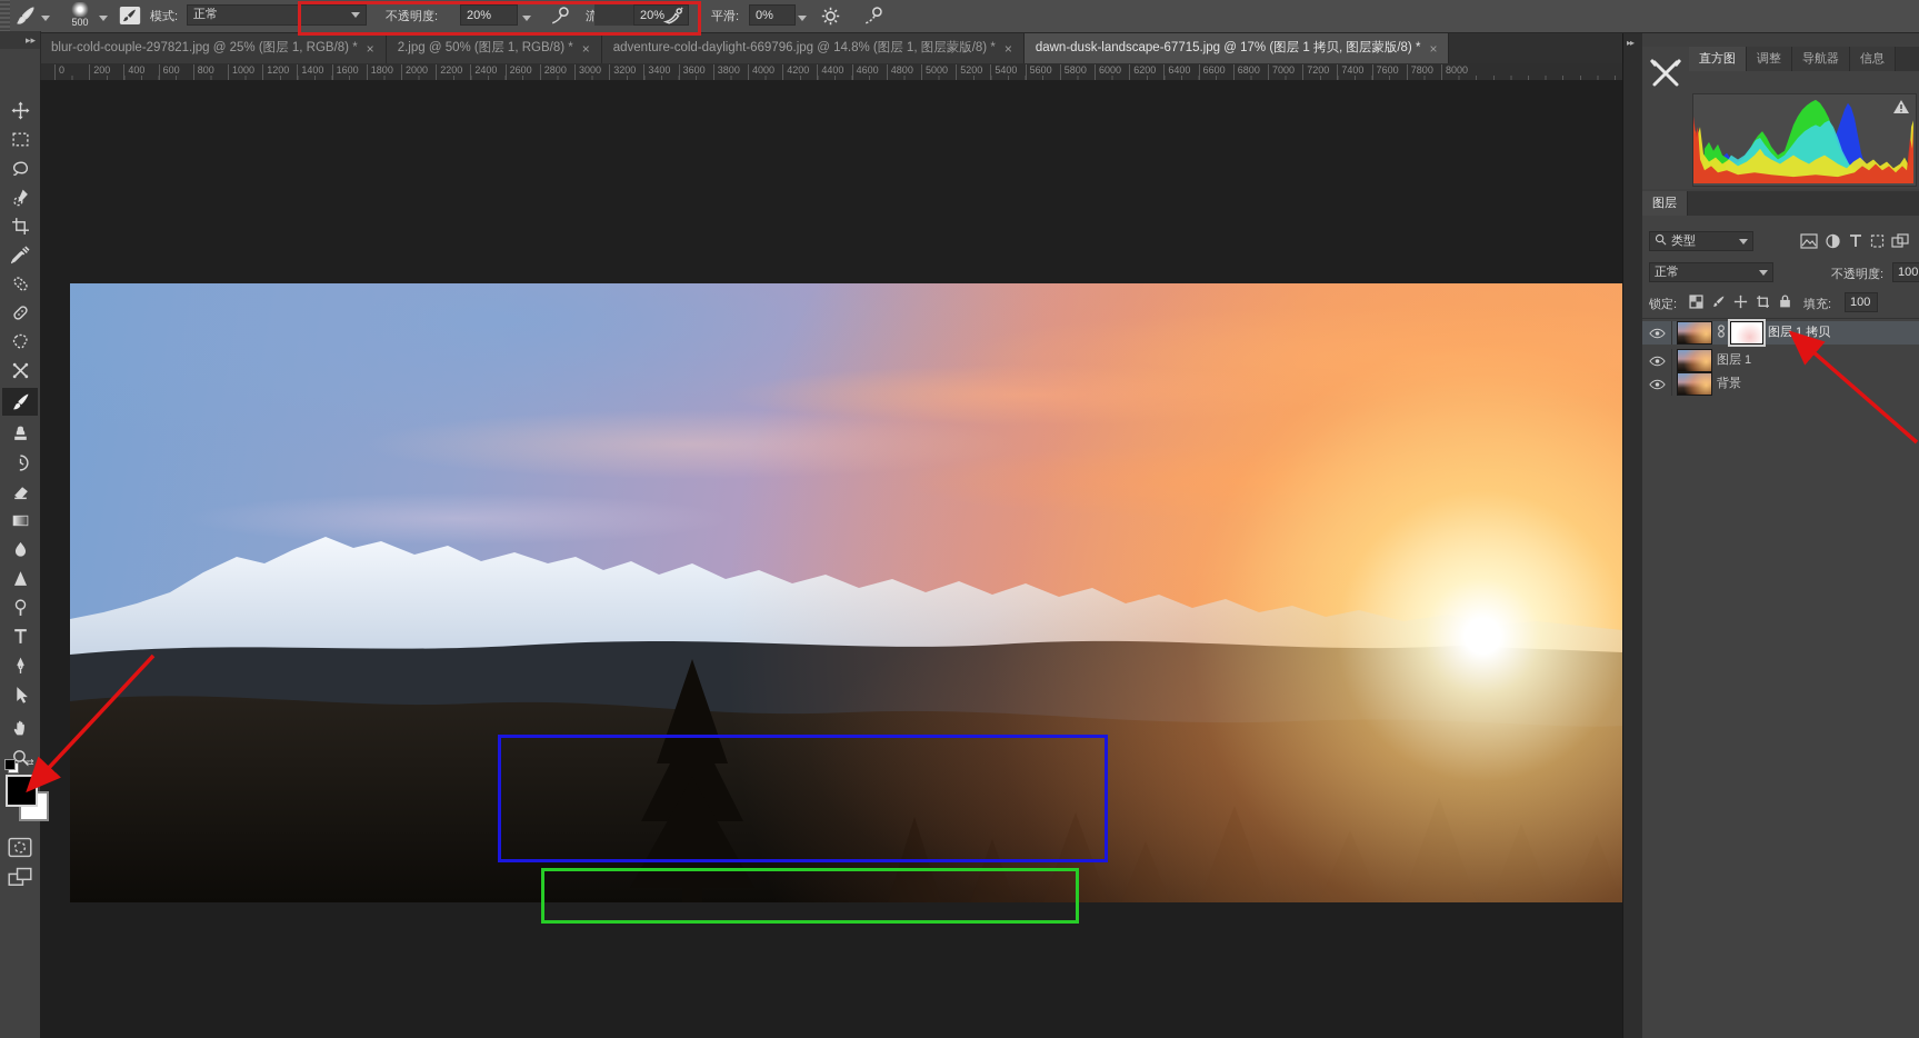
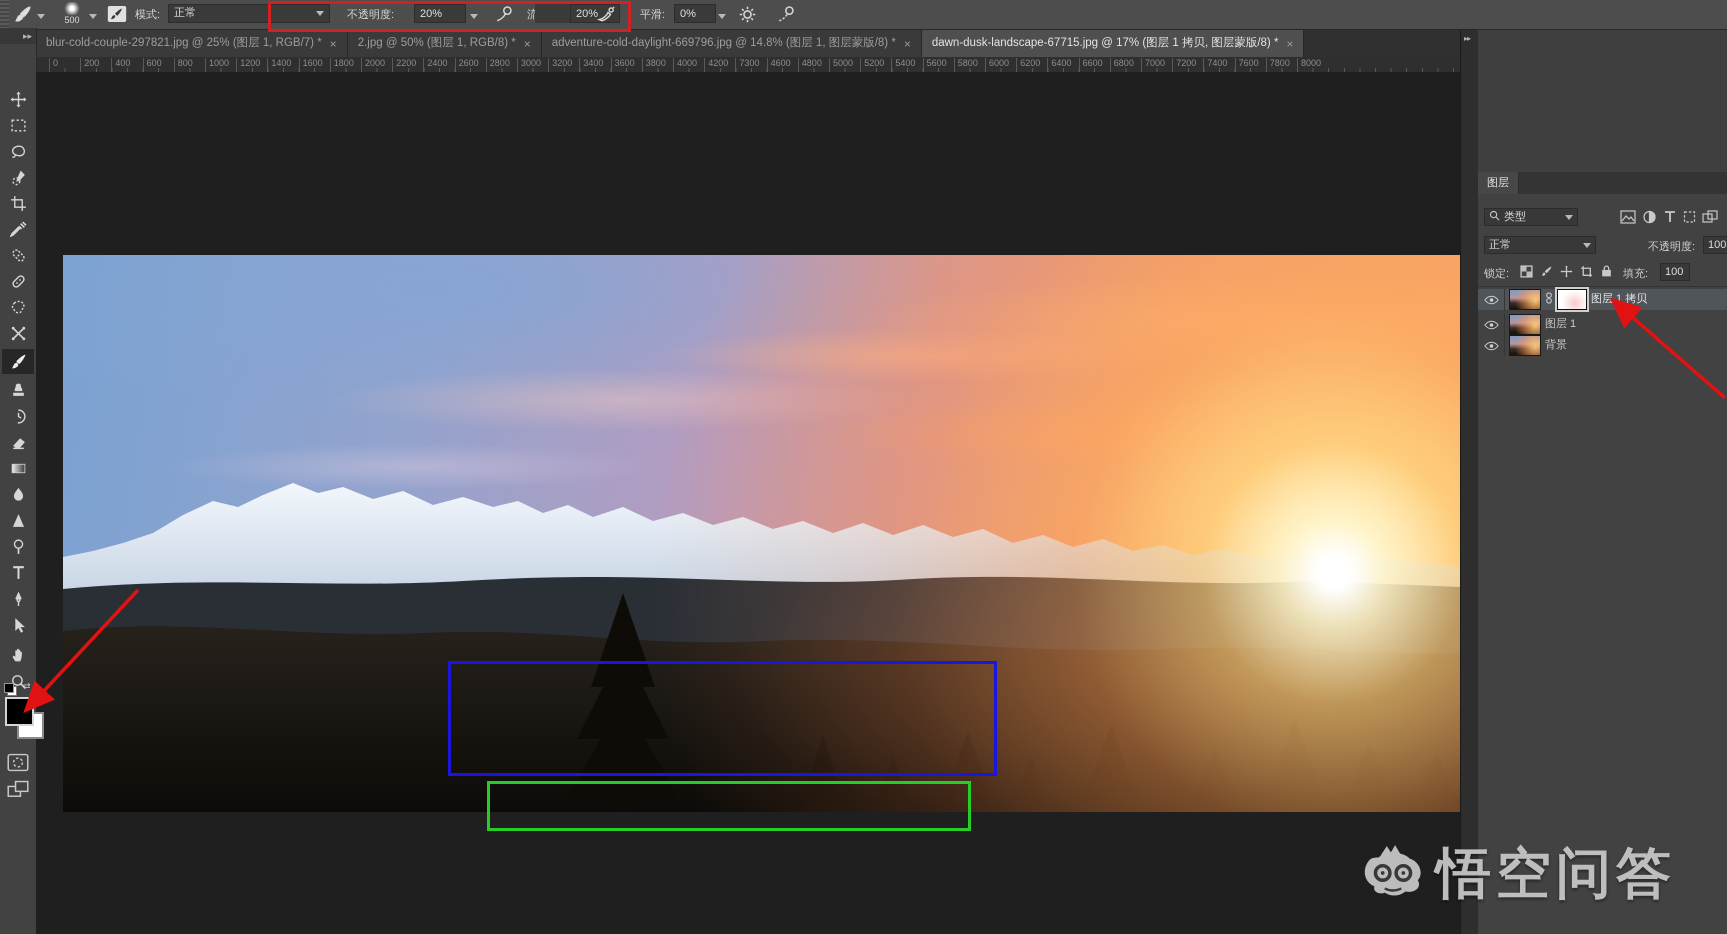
  500
  模式:
  正常
  不透明度:
  20%
  20%
  平滑:
  0%
- blur-cold-couple-297821.jpg @ 25% (图层 1, RGB/8) *
+ blur-cold-couple-297821.jpg @ 25% (图层 1, RGB/7) *
  ×
  2.jpg @ 50% (图层 1, RGB/8) *
  ×
  adventure-cold-daylight-669796.jpg @ 14.8% (图层 1, 图层蒙版/8) *
  ×
  dawn-dusk-landscape-67715.jpg @ 17% (图层 1 拷贝, 图层蒙版/8) *
  ×
  0
  200
  400
  600
  800
  1000
  1200
  1400
  1600
  1800
  2000
  2200
  2400
  2600
  2800
  3000
  3200
  3400
  3600
  3800
  4000
  4200
- 4400
+ 7300
  4600
  4800
  5000
  5200
  5400
  5600
  5800
  6000
  6200
  6400
  6600
  6800
  7000
  7200
  7400
  7600
  7800
  8000
  ▸▸
  ⇄
  ▸▸
- 直方图
- 调整
- 导航器
- 信息
  图层
  类型
  正常
  不透明度:
  100
  锁定:
  填充:
  100
  图层 1 拷贝
  图层 1
  背景
+ 悟空问答
